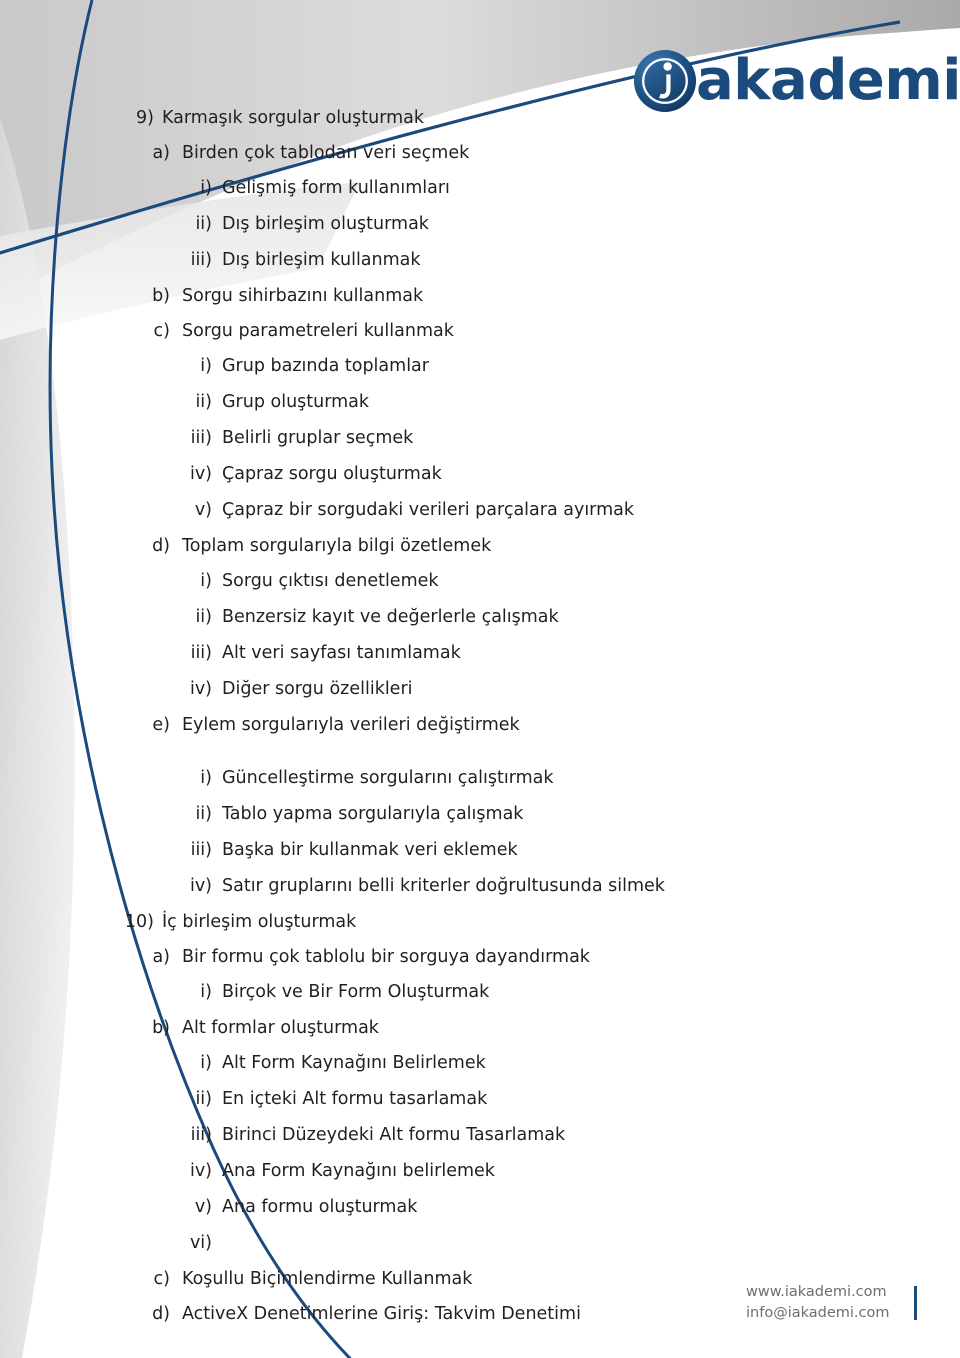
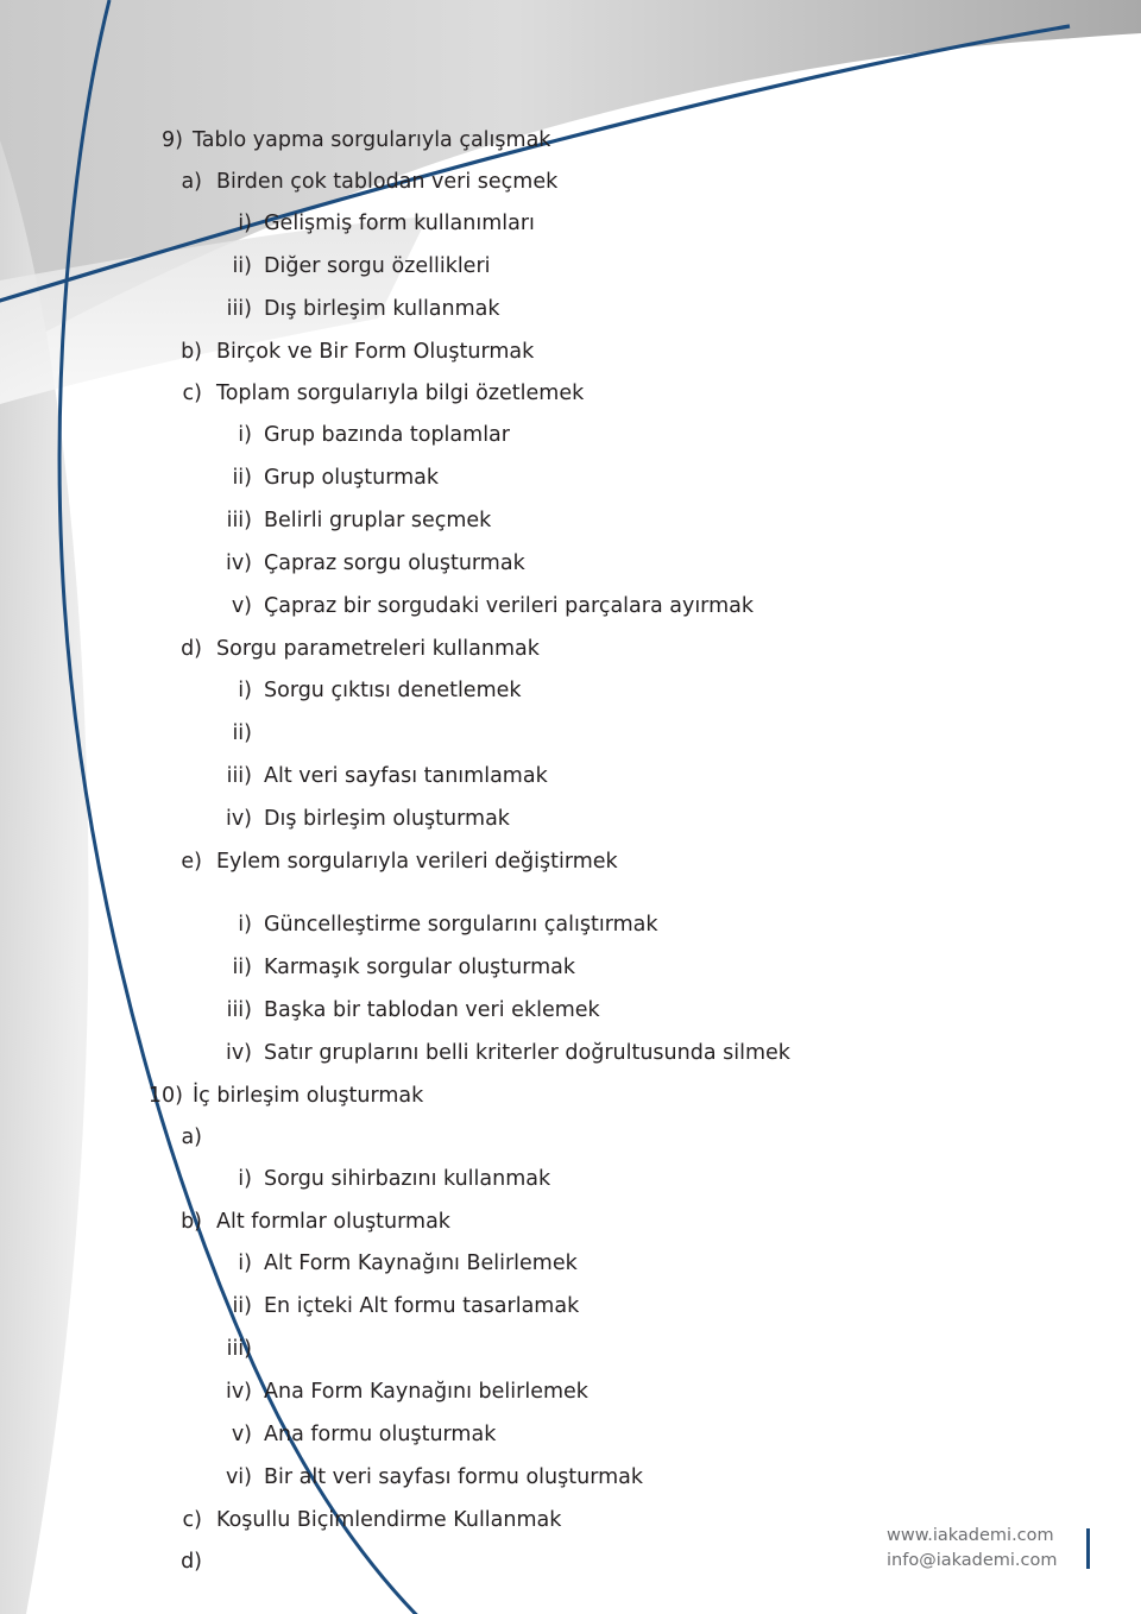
- akademi
  9)
- Karmaşık sorgular oluşturmak
+ Tablo yapma sorgularıyla çalışmak
  a)
  Birden çok tablodan veri seçmek
  i)
  Gelişmiş form kullanımları
  ii)
- Dış birleşim oluşturmak
+ Diğer sorgu özellikleri
  iii)
  Dış birleşim kullanmak
  b)
- Sorgu sihirbazını kullanmak
+ Birçok ve Bir Form Oluşturmak
  c)
- Sorgu parametreleri kullanmak
+ Toplam sorgularıyla bilgi özetlemek
  i)
  Grup bazında toplamlar
  ii)
  Grup oluşturmak
  iii)
  Belirli gruplar seçmek
  iv)
  Çapraz sorgu oluşturmak
  v)
  Çapraz bir sorgudaki verileri parçalara ayırmak
  d)
- Toplam sorgularıyla bilgi özetlemek
+ Sorgu parametreleri kullanmak
  i)
  Sorgu çıktısı denetlemek
  ii)
- Benzersiz kayıt ve değerlerle çalışmak
  iii)
  Alt veri sayfası tanımlamak
  iv)
- Diğer sorgu özellikleri
+ Dış birleşim oluşturmak
  e)
  Eylem sorgularıyla verileri değiştirmek
  i)
  Güncelleştirme sorgularını çalıştırmak
  ii)
- Tablo yapma sorgularıyla çalışmak
+ Karmaşık sorgular oluşturmak
  iii)
- Başka bir kullanmak veri eklemek
+ Başka bir tablodan veri eklemek
  iv)
  Satır gruplarını belli kriterler doğrultusunda silmek
  10)
  İç birleşim oluşturmak
  a)
- Bir formu çok tablolu bir sorguya dayandırmak
  i)
- Birçok ve Bir Form Oluşturmak
+ Sorgu sihirbazını kullanmak
  b)
  Alt formlar oluşturmak
  i)
  Alt Form Kaynağını Belirlemek
  ii)
  En içteki Alt formu tasarlamak
  iii)
- Birinci Düzeydeki Alt formu Tasarlamak
  iv)
  Ana Form Kaynağını belirlemek
  v)
  Ana formu oluşturmak
  vi)
+ Bir alt veri sayfası formu oluşturmak
  c)
  Koşullu Biçimlendirme Kullanmak
  d)
- ActiveX Denetimlerine Giriş: Takvim Denetimi
  www.iakademi.com
  info@iakademi.com
